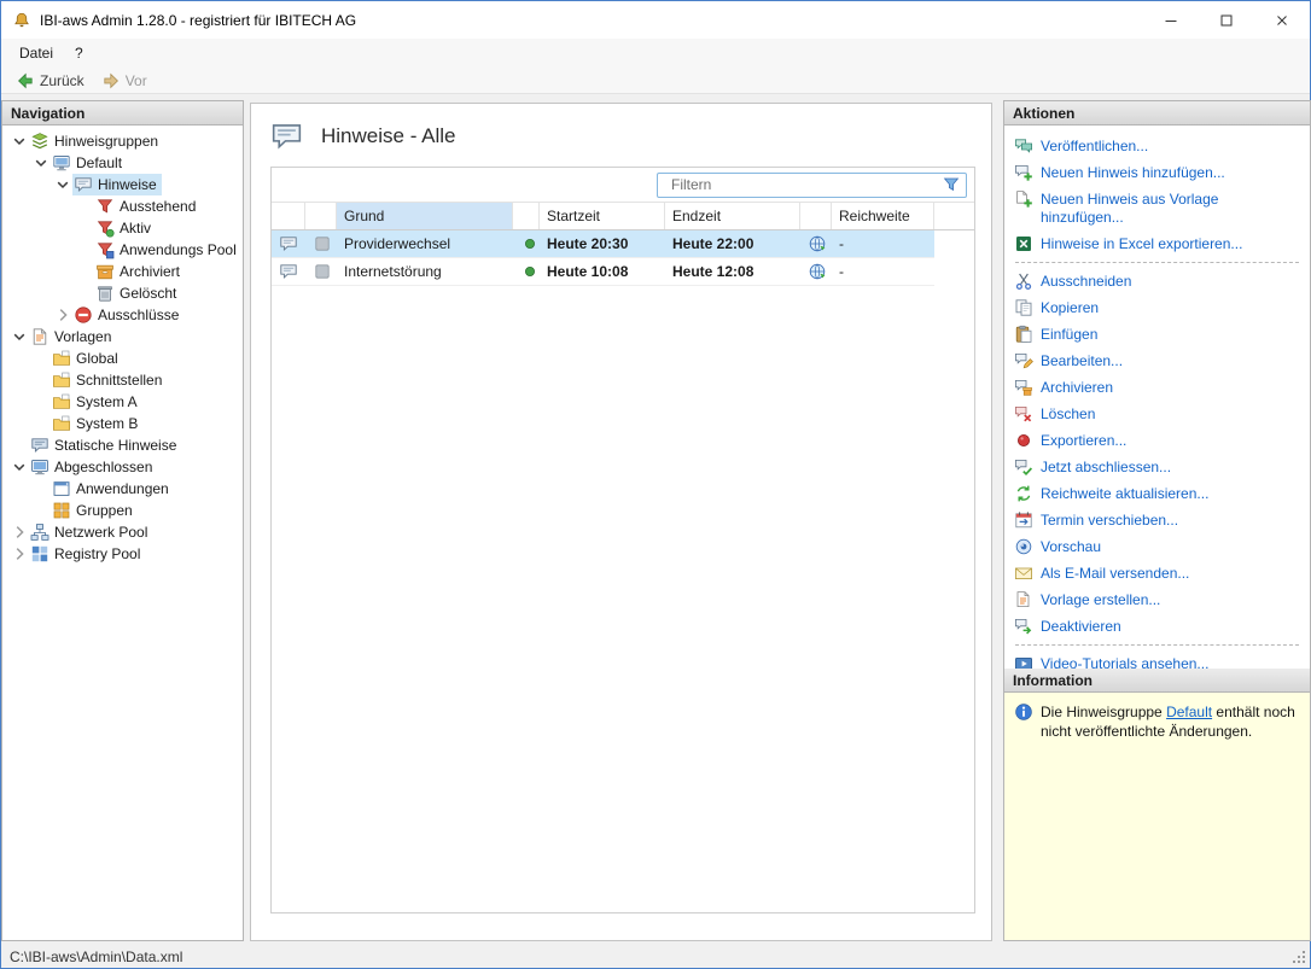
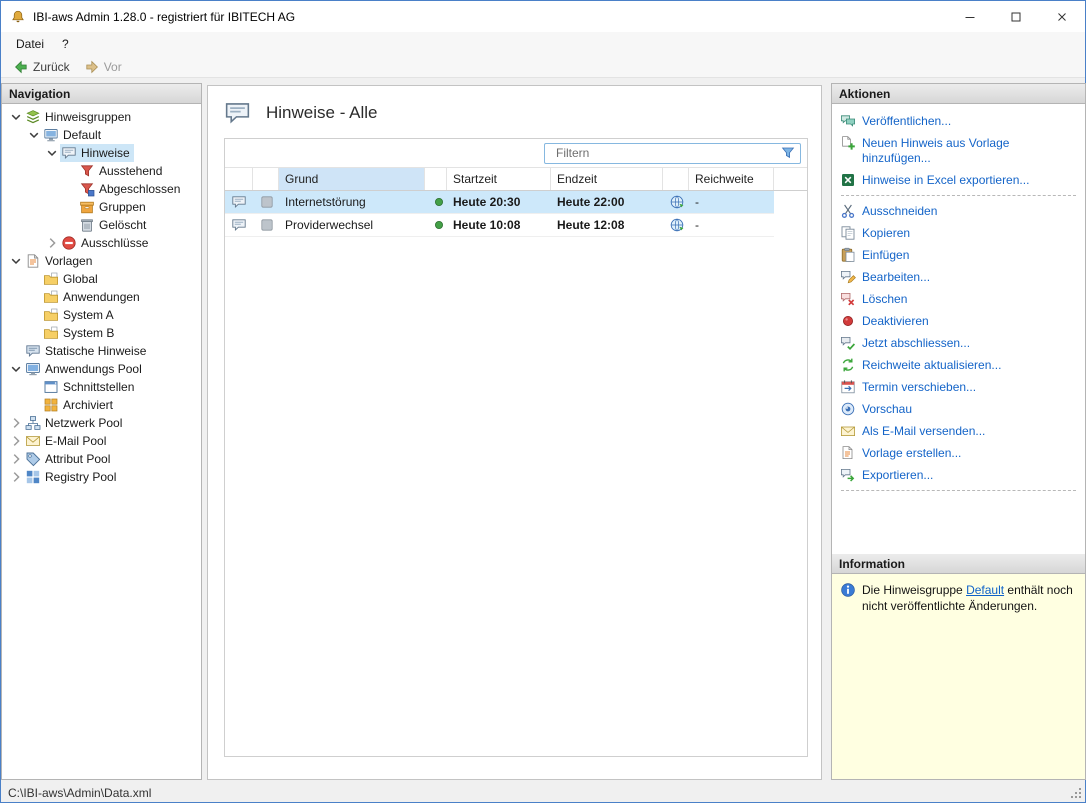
  IBI-aws Admin 1.28.0 - registriert für IBITECH AG
  Datei
  ?
  Zurück
  Vor
  Navigation
  Hinweisgruppen
  Default
  Hinweise
  Ausstehend
- Aktiv
- Anwendungs Pool
+ Abgeschlossen
- Archiviert
+ Gruppen
  Gelöscht
  Ausschlüsse
  Vorlagen
  Global
- Schnittstellen
+ Anwendungen
  System A
  System B
  Statische Hinweise
- Abgeschlossen
+ Anwendungs Pool
- Anwendungen
+ Schnittstellen
- Gruppen
+ Archiviert
  Netzwerk Pool
+ E-Mail Pool
+ Attribut Pool
  Registry Pool
  Hinweise - Alle
  Filtern
  Grund
  Startzeit
  Endzeit
  Reichweite
- Providerwechsel
+ Internetstörung
  Heute 20:30
  Heute 22:00
  -
- Internetstörung
+ Providerwechsel
  Heute 10:08
  Heute 12:08
  -
  Aktionen
  Veröffentlichen...
- Neuen Hinweis hinzufügen...
  Neuen Hinweis aus Vorlage hinzufügen...
  Hinweise in Excel exportieren...
  Ausschneiden
  Kopieren
  Einfügen
  Bearbeiten...
- Archivieren
  Löschen
- Exportieren...
+ Deaktivieren
  Jetzt abschliessen...
  Reichweite aktualisieren...
  Termin verschieben...
  Vorschau
  Als E-Mail versenden...
  Vorlage erstellen...
- Deaktivieren
+ Exportieren...
- Video-Tutorials ansehen...
  Information
  Die Hinweisgruppe Default enthält noch nicht veröffentlichte Änderungen.
  C:\IBI-aws\Admin\Data.xml
